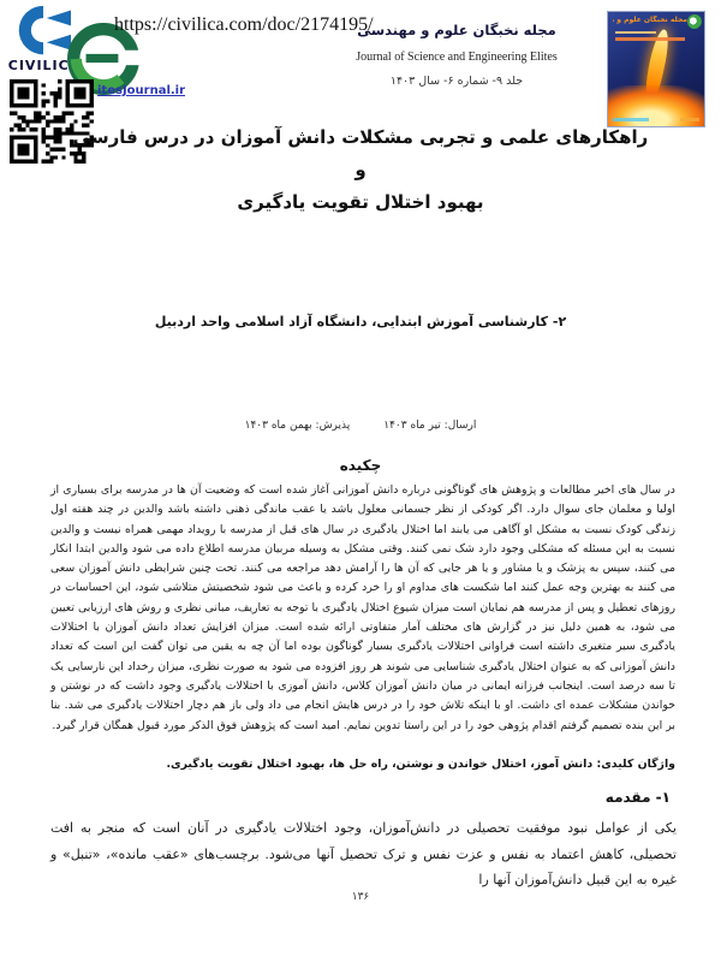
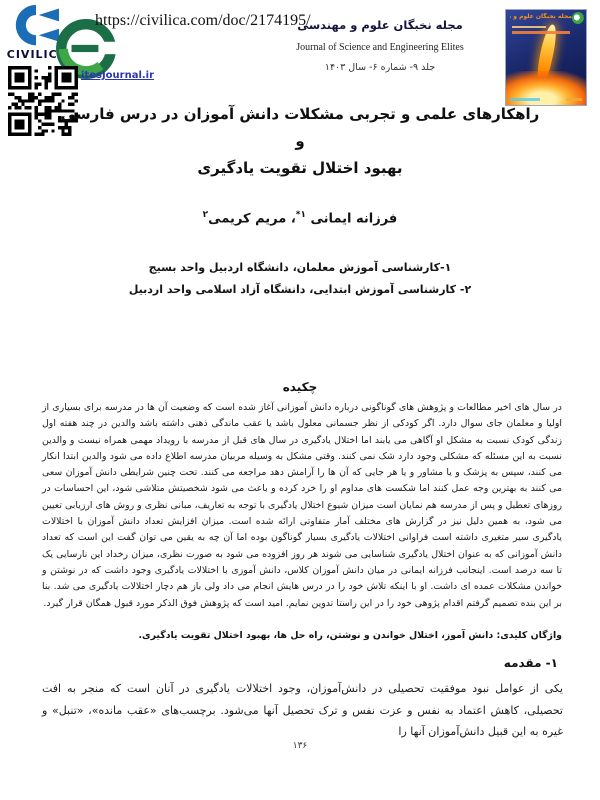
  CIVILIC
  https://civilica.com/doc/2174195/
  itesJournal.ir
  مجله نخبگان علوم و مهندسی
  Journal of Science and Engineering Elites
  جلد ۹- شماره ۶- سال ۱۴۰۳
  راهکارهای علمی و تجربی مشکلات دانش آموزان در درس فارسی و
  بهبود اختلال تقویت یادگیری
+ فرزانه ایمانی ۱*، مریم کریمی۲
+ ۱-کارشناسی آموزش معلمان، دانشگاه اردبیل واحد بسیج
  ۲- کارشناسی آموزش ابتدایی، دانشگاه آزاد اسلامی واحد اردبیل
- ارسال: تیر ماه ۱۴۰۳پذیرش: بهمن ماه ۱۴۰۳
  چکیده
  در سال های اخیر مطالعات و پژوهش های گوناگونی درباره دانش آموزانی آغاز شده است که وضعیت آن ها در مدرسه برای بسیاری از اولیا و معلمان جای سوال دارد. اگر کودکی از نظر جسمانی معلول باشد یا عقب ماندگی ذهنی داشته باشد والدین در چند هفته اول زندگی کودک نسبت به مشکل او آگاهی می یابند اما اختلال یادگیری در سال های قبل از مدرسه با رویداد مهمی همراه نیست و والدین نسبت به این مسئله که مشکلی وجود دارد شک نمی کنند. وقتی مشکل به وسیله مربیان مدرسه اطلاع داده می شود والدین ابتدا انکار می کنند، سپس به پزشک و یا مشاور و یا هر جایی که آن ها را آرامش دهد مراجعه می کنند. تحت چنین شرایطی دانش آموزان سعی می کنند به بهترین وجه عمل کنند اما شکست های مداوم او را خرد کرده و باعث می شود شخصیتش متلاشی شود، این احساسات در روزهای تعطیل و پس از مدرسه هم نمایان است میزان شیوع اختلال یادگیری با توجه به تعاریف، مبانی نظری و روش های ارزیابی تعیین می شود، به همین دلیل نیز در گزارش های مختلف آمار متفاوتی ارائه شده است. میزان افزایش تعداد دانش آموزان با اختلالات یادگیری سیر متغیری داشته است فراوانی اختلالات یادگیری بسیار گوناگون بوده اما آن چه به یقین می توان گفت این است که تعداد دانش آموزانی که به عنوان اختلال یادگیری شناسایی می شوند هر روز افزوده می شود به صورت نظری، میزان رخداد این نارسایی یک تا سه درصد است. اینجانب فرزانه ایمانی در میان دانش آموزان کلاس، دانش آموزی با اختلالات یادگیری وجود داشت که در نوشتن و خواندن مشکلات عمده ای داشت. او با اینکه تلاش خود را در درس هایش انجام می داد ولی باز هم دچار اختلالات یادگیری می شد. بنا بر این بنده تصمیم گرفتم اقدام پژوهی خود را در این راستا تدوین نمایم. امید است که پژوهش فوق الذکر مورد قبول همگان قرار گیرد.
  واژگان کلیدی: دانش آموز، اختلال خواندن و نوشتن، راه حل ها، بهبود اختلال تقویت یادگیری.
  ۱- مقدمه
  یکی از عوامل نبود موفقیت تحصیلی در دانش‌آموزان، وجود اختلالات یادگیری در آنان است که منجر به افت تحصیلی، کاهش اعتماد به نفس و عزت نفس و ترک تحصیل آنها می‌شود. برچسب‌های «عقب مانده»، «تنبل» و غیره به این قبیل دانش‌آموزان آنها را
  ۱۳۶
